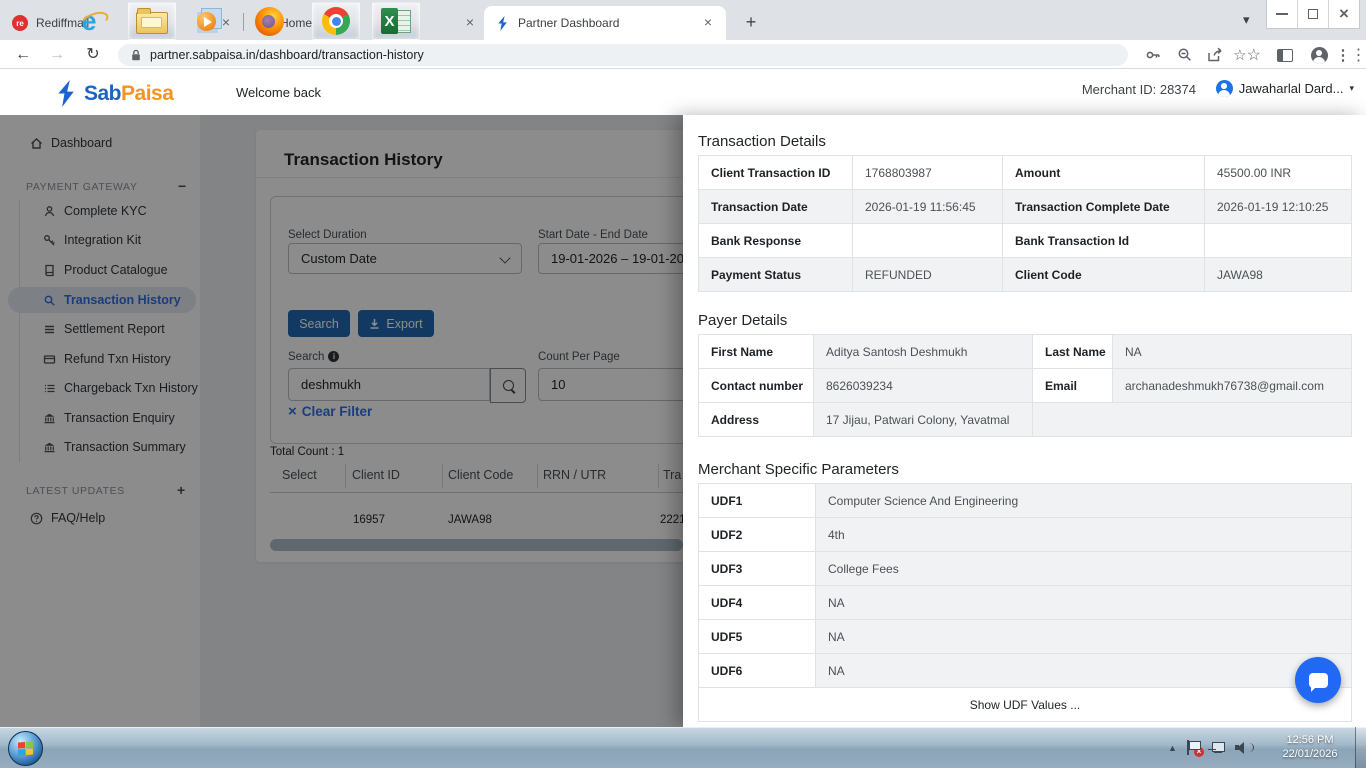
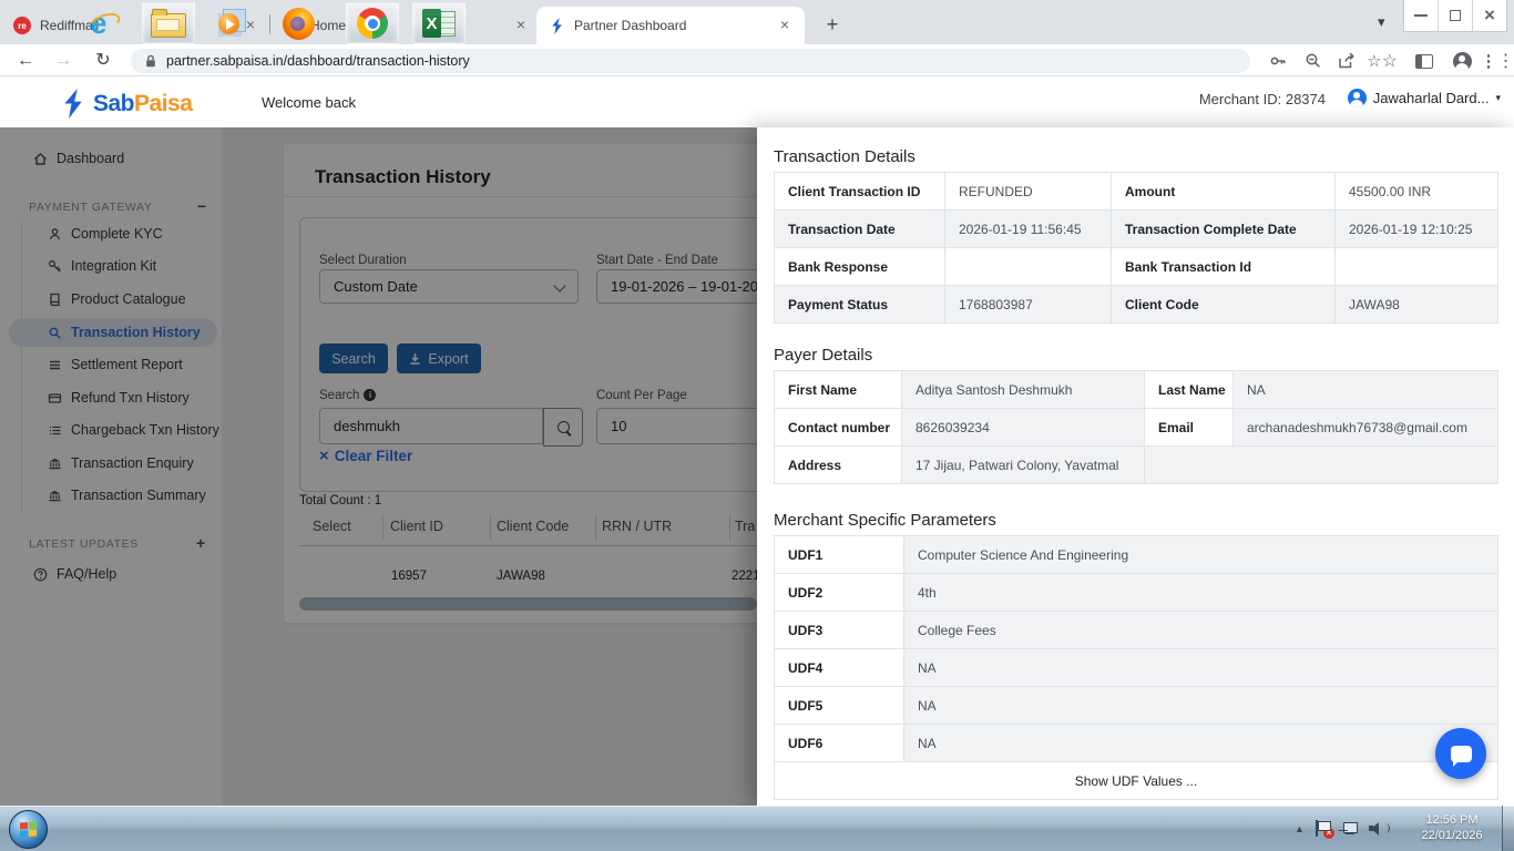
  re
  Rediffmail
  ×
  Home
  ×
  Partner Dashboard
  ×
  +
  ▾
  partner.sabpaisa.in/dashboard/transaction-history
  ☆
  ⋮
  SabPaisa
  Welcome back
  Merchant ID: 28374
  Jawaharlal Dard...
  ▾
  Dashboard
  PAYMENT GATEWAY
  −
  Complete KYC
  Integration Kit
  Product Catalogue
  Transaction History
  Settlement Report
  Refund Txn History
  Chargeback Txn History
  Transaction Enquiry
  Transaction Summary
  LATEST UPDATES
  +
  FAQ/Help
  Transaction History
  Select Duration
  Custom Date
  Start Date - End Date
  19-01-2026 – 19-01-20
  Search
  Export
  Search
  deshmukh
  Count Per Page
  10
  ×
  Clear Filter
  Total Count : 1
  Select
  Client ID
  Client Code
  RRN / UTR
  Tra
  16957
  JAWA98
  222
  Transaction Details
- Client Transaction ID	1768803987	Amount	45500.00 INR
+ Client Transaction ID	REFUNDED	Amount	45500.00 INR
  Transaction Date	2026-01-19 11:56:45	Transaction Complete Date	2026-01-19 12:10:25
  Bank Response		Bank Transaction Id
- Payment Status	REFUNDED	Client Code	JAWA98
+ Payment Status	1768803987	Client Code	JAWA98
  Payer Details
  First Name	Aditya Santosh Deshmukh	Last Name	NA
  Contact number	8626039234	Email	archanadeshmukh76738@gmail.com
  Address	17 Jijau, Patwari Colony, Yavatmal
  Merchant Specific Parameters
  UDF1	Computer Science And Engineering
  UDF2	4th
  UDF3	College Fees
  UDF4	NA
  UDF5	NA
  UDF6	NA
  Show UDF Values ...
  e
  X
  ▲
  ×
  12:56 PM
  22/01/2026
